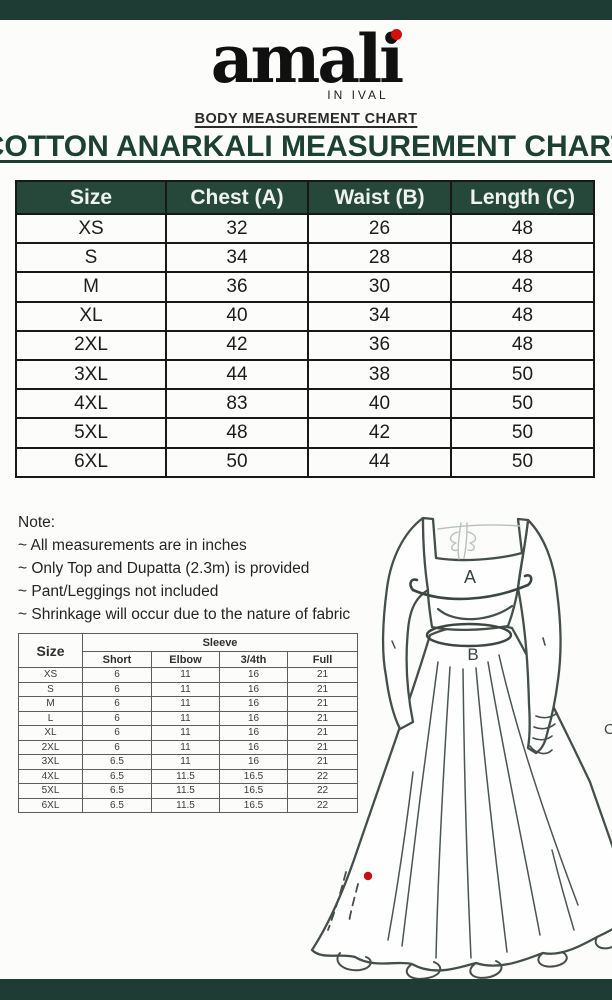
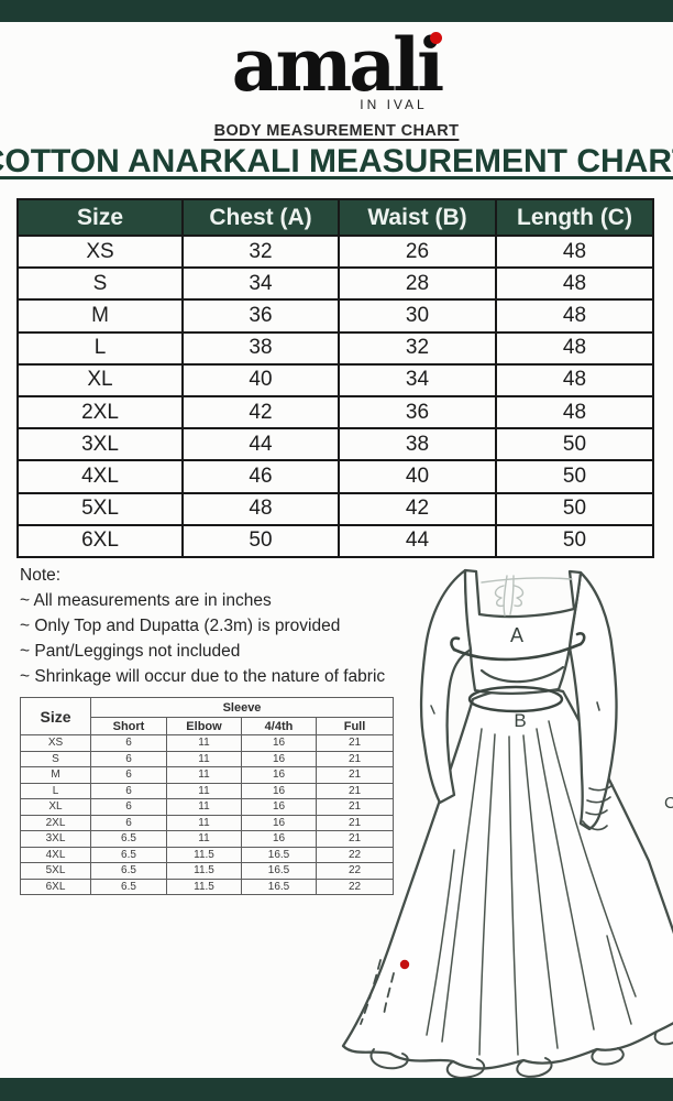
  amali
  IN IVAL
  BODY MEASUREMENT CHART
  OTTON ANARKALI MEASUREMENT CHAR
  Size	Chest (A)	Waist (B)	Length (C)
  XS	32	26	48
  S	34	28	48
  M	36	30	48
+ L	38	32	48
  XL	40	34	48
  2XL	42	36	48
  3XL	44	38	50
- 4XL	83	40	50
+ 4XL	46	40	50
  5XL	48	42	50
  6XL	50	44	50
  Note:
  ~ All measurements are in inches
  ~ Only Top and Dupatta (2.3m) is provided
  ~ Pant/Leggings not included
  ~ Shrinkage will occur due to the nature of fabric
  Size	Sleeve
- Short	Elbow	3/4th	Full
+ Short	Elbow	4/4th	Full
  XS	6	11	16	21
  S	6	11	16	21
  M	6	11	16	21
  L	6	11	16	21
  XL	6	11	16	21
  2XL	6	11	16	21
  3XL	6.5	11	16	21
  4XL	6.5	11.5	16.5	22
  5XL	6.5	11.5	16.5	22
  6XL	6.5	11.5	16.5	22
  A
  B
  C
